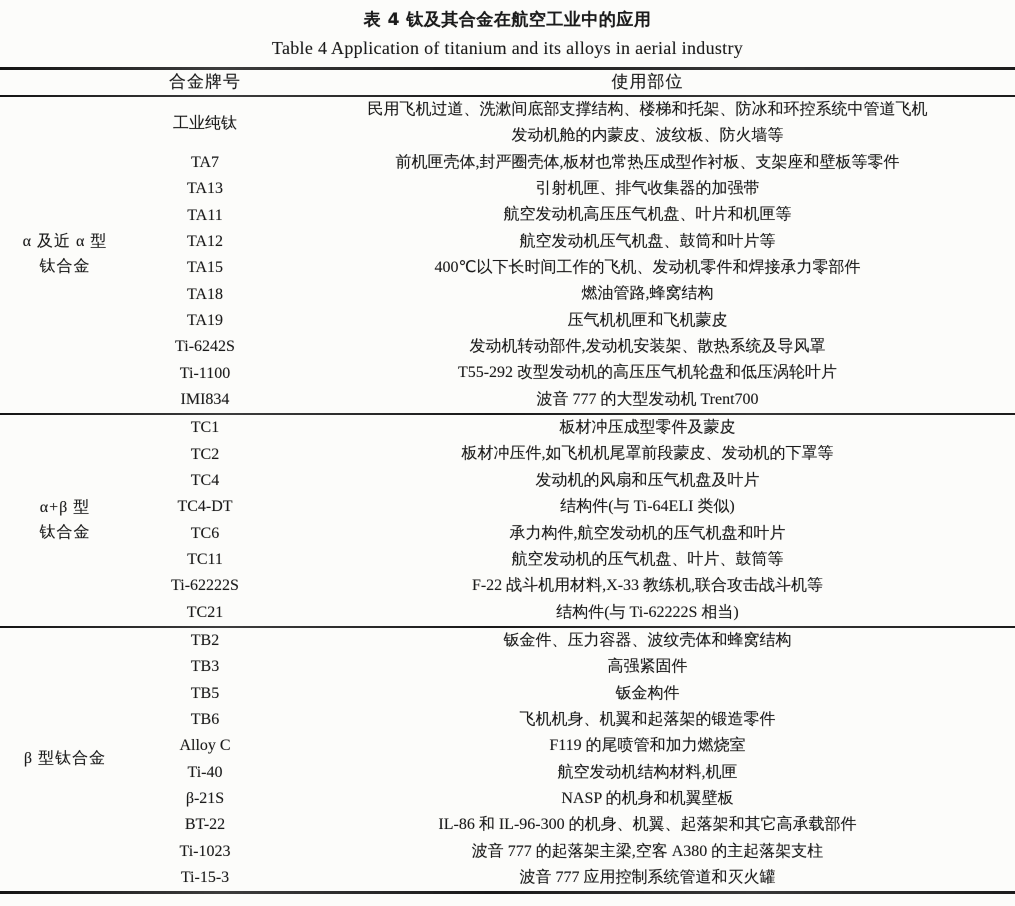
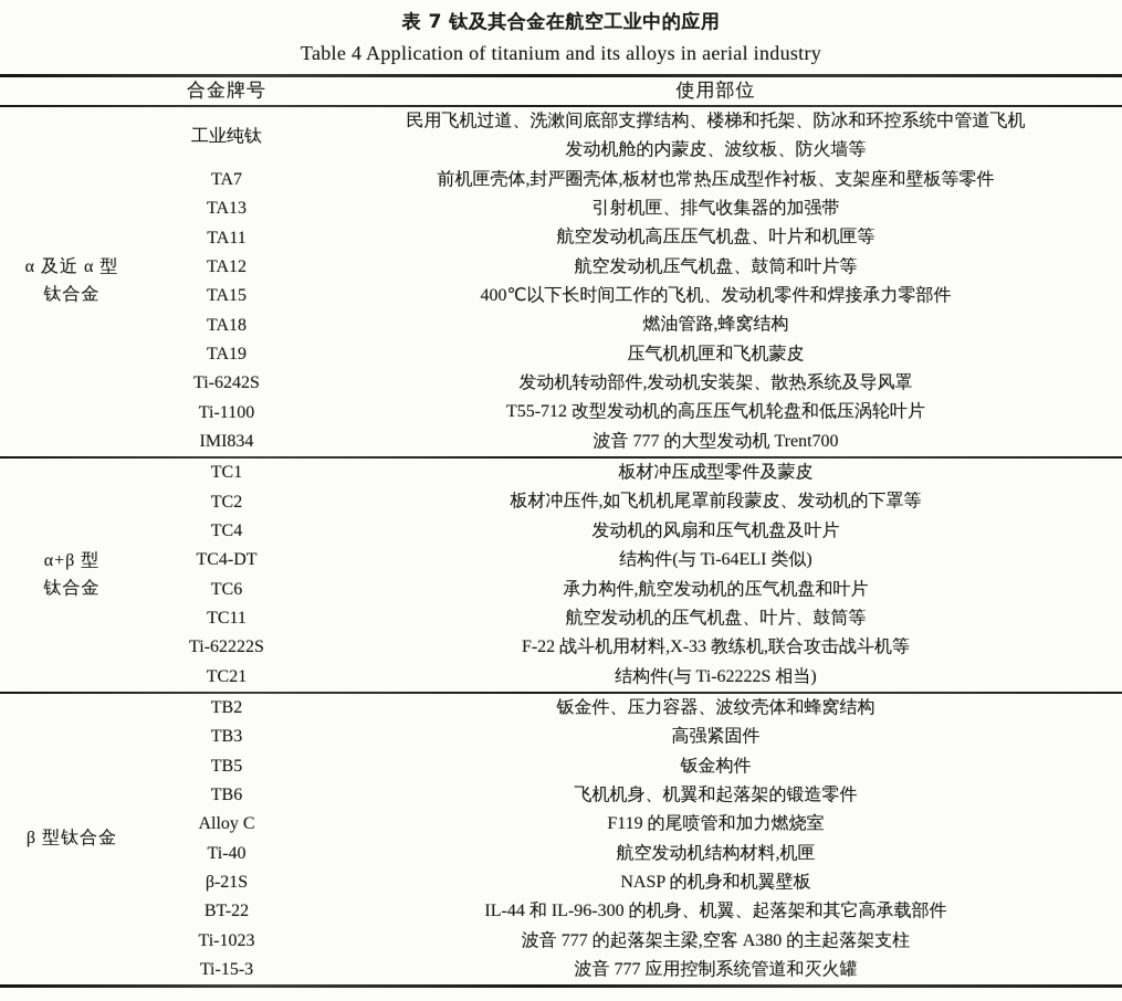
- 表 4 钛及其合金在航空工业中的应用
+ 表 7 钛及其合金在航空工业中的应用
  Table 4 Application of titanium and its alloys in aerial industry
  合金牌号
  使用部位
  α 及近 α 型
  钛合金
  工业纯钛
  民用飞机过道、洗漱间底部支撑结构、楼梯和托架、防冰和环控系统中管道飞机
  发动机舱的内蒙皮、波纹板、防火墙等
  TA7
  前机匣壳体,封严圈壳体,板材也常热压成型作衬板、支架座和壁板等零件
  TA13
  引射机匣、排气收集器的加强带
  TA11
  航空发动机高压压气机盘、叶片和机匣等
  TA12
  航空发动机压气机盘、鼓筒和叶片等
  TA15
  400℃以下长时间工作的飞机、发动机零件和焊接承力零部件
  TA18
  燃油管路,蜂窝结构
  TA19
  压气机机匣和飞机蒙皮
  Ti-6242S
  发动机转动部件,发动机安装架、散热系统及导风罩
  Ti-1100
- T55-292 改型发动机的高压压气机轮盘和低压涡轮叶片
+ T55-712 改型发动机的高压压气机轮盘和低压涡轮叶片
  IMI834
  波音 777 的大型发动机 Trent700
  α+β 型
  钛合金
  TC1
  板材冲压成型零件及蒙皮
  TC2
  板材冲压件,如飞机机尾罩前段蒙皮、发动机的下罩等
  TC4
  发动机的风扇和压气机盘及叶片
  TC4-DT
  结构件(与 Ti-64ELI 类似)
  TC6
  承力构件,航空发动机的压气机盘和叶片
  TC11
  航空发动机的压气机盘、叶片、鼓筒等
  Ti-62222S
  F-22 战斗机用材料,X-33 教练机,联合攻击战斗机等
  TC21
  结构件(与 Ti-62222S 相当)
  β 型钛合金
  TB2
  钣金件、压力容器、波纹壳体和蜂窝结构
  TB3
  高强紧固件
  TB5
  钣金构件
  TB6
  飞机机身、机翼和起落架的锻造零件
  Alloy C
  F119 的尾喷管和加力燃烧室
  Ti-40
  航空发动机结构材料,机匣
  β-21S
  NASP 的机身和机翼壁板
  BT-22
- IL-86 和 IL-96-300 的机身、机翼、起落架和其它高承载部件
+ IL-44 和 IL-96-300 的机身、机翼、起落架和其它高承载部件
  Ti-1023
  波音 777 的起落架主梁,空客 A380 的主起落架支柱
  Ti-15-3
  波音 777 应用控制系统管道和灭火罐
